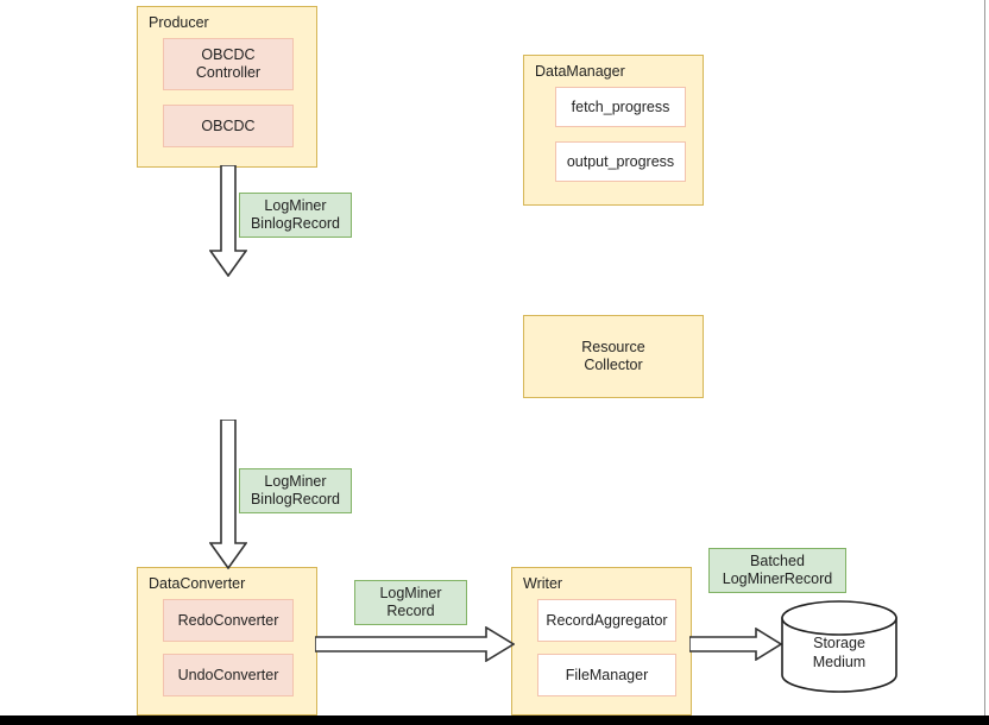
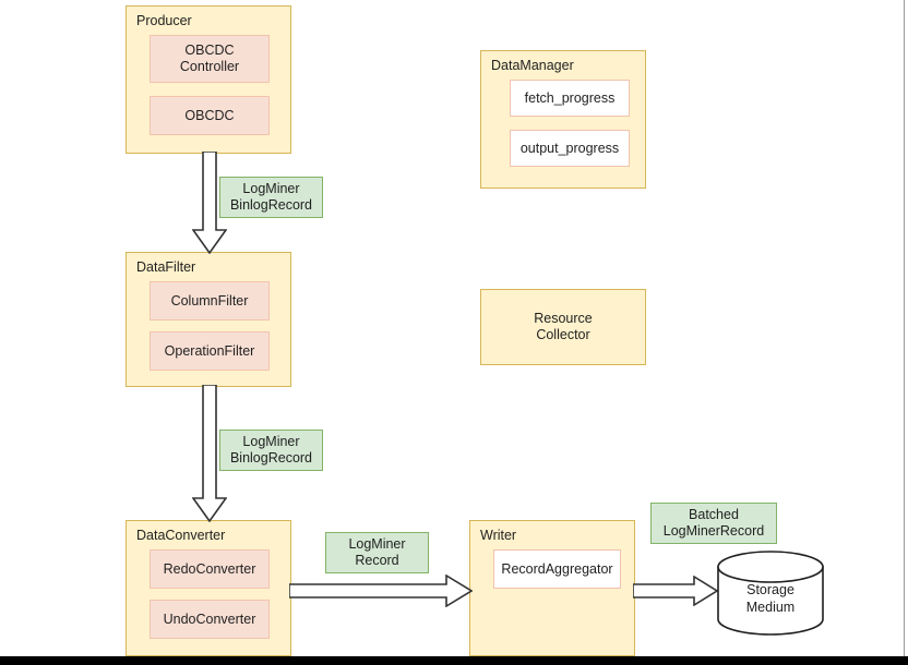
  Producer
  OBCDC
  Controller
  OBCDC
  DataManager
  fetch_progress
  output_progress
+ DataFilter
+ ColumnFilter
+ OperationFilter
  DataConverter
  RedoConverter
  UndoConverter
  Writer
  RecordAggregator
- FileManager
  Resource
  Collector
  LogMiner
  BinlogRecord
  LogMiner
  BinlogRecord
  LogMiner
  Record
  Batched
  LogMinerRecord
  Storage
  Medium
